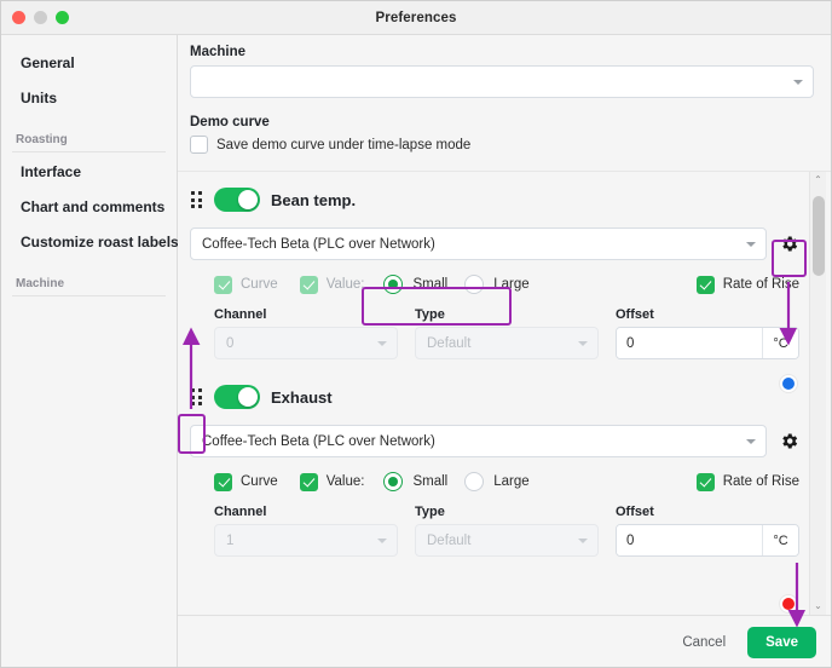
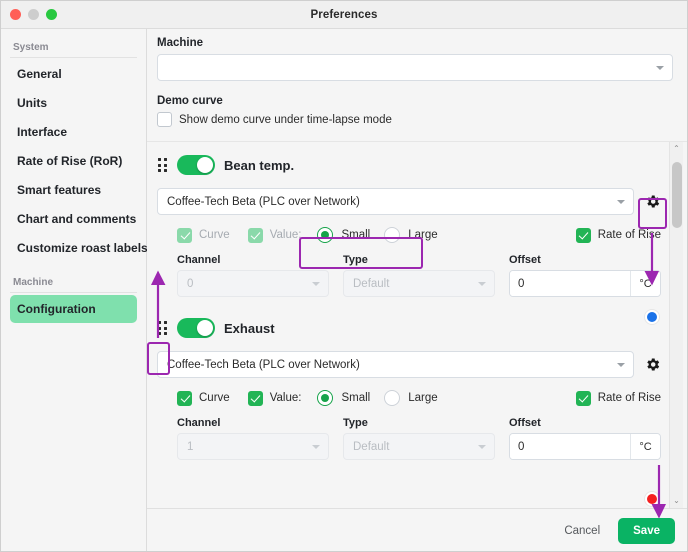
  Preferences
+ System
  General
  Units
- Roasting
  Interface
+ Rate of Rise (RoR)
+ Smart features
  Chart and comments
  Customize roast label
  Machine
+ Configuration
  Machine
  Demo curve
- Save demo curve under time-lapse mode
+ Show demo curve under time-lapse mode
  Bean temp.
  Coffee-Tech Beta (PLC over Network)
  Curve
  Value:
  Small
  Large
  Rate of Rie
  Channel
  0
  Type
  Default
  Offset
  0
  °C
  Exhaust
  Coffee-Tech Beta (PLC over Network)
  Curve
  Value:
  Small
  Large
  Rate of Rise
  Channel
  1
  Type
  Default
  Offset
  0
  °C
  ⌃
  ⌄
  Cancel
  Save
